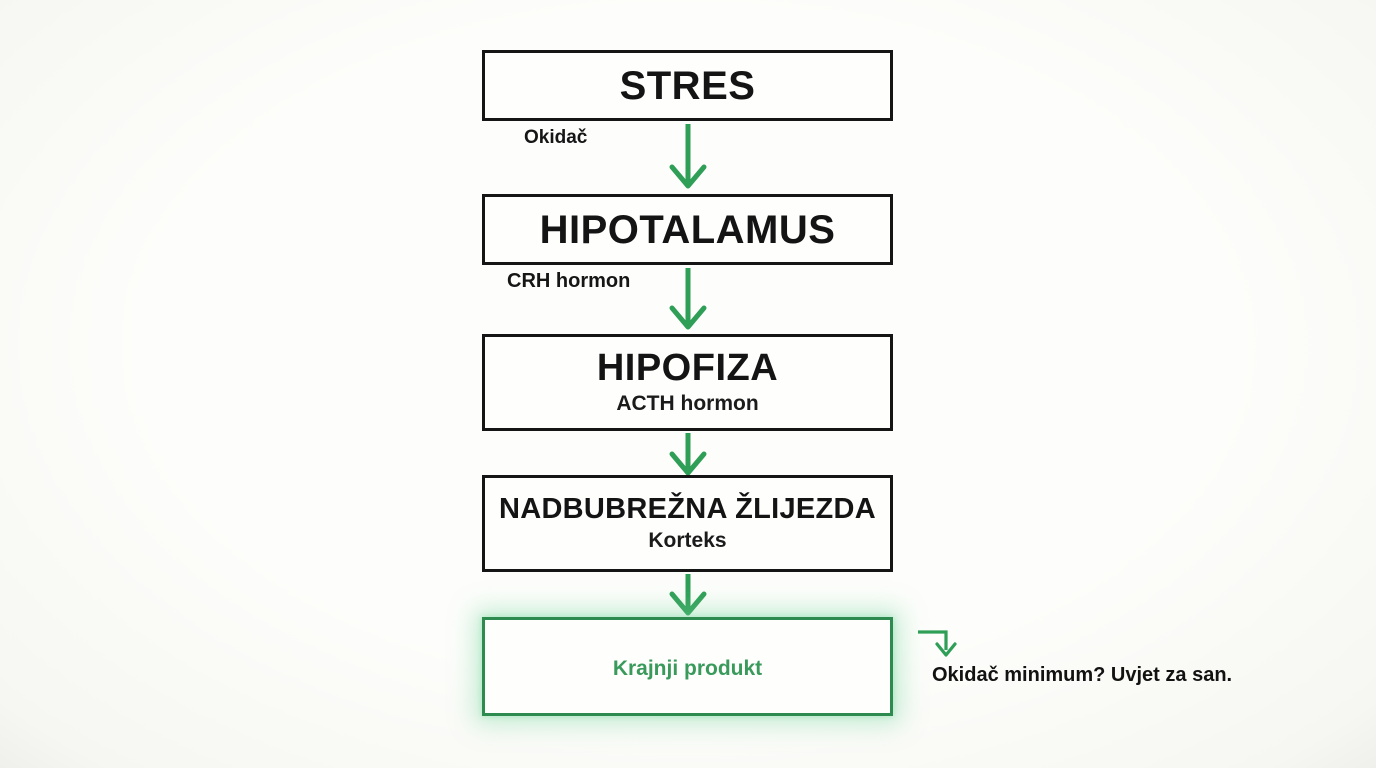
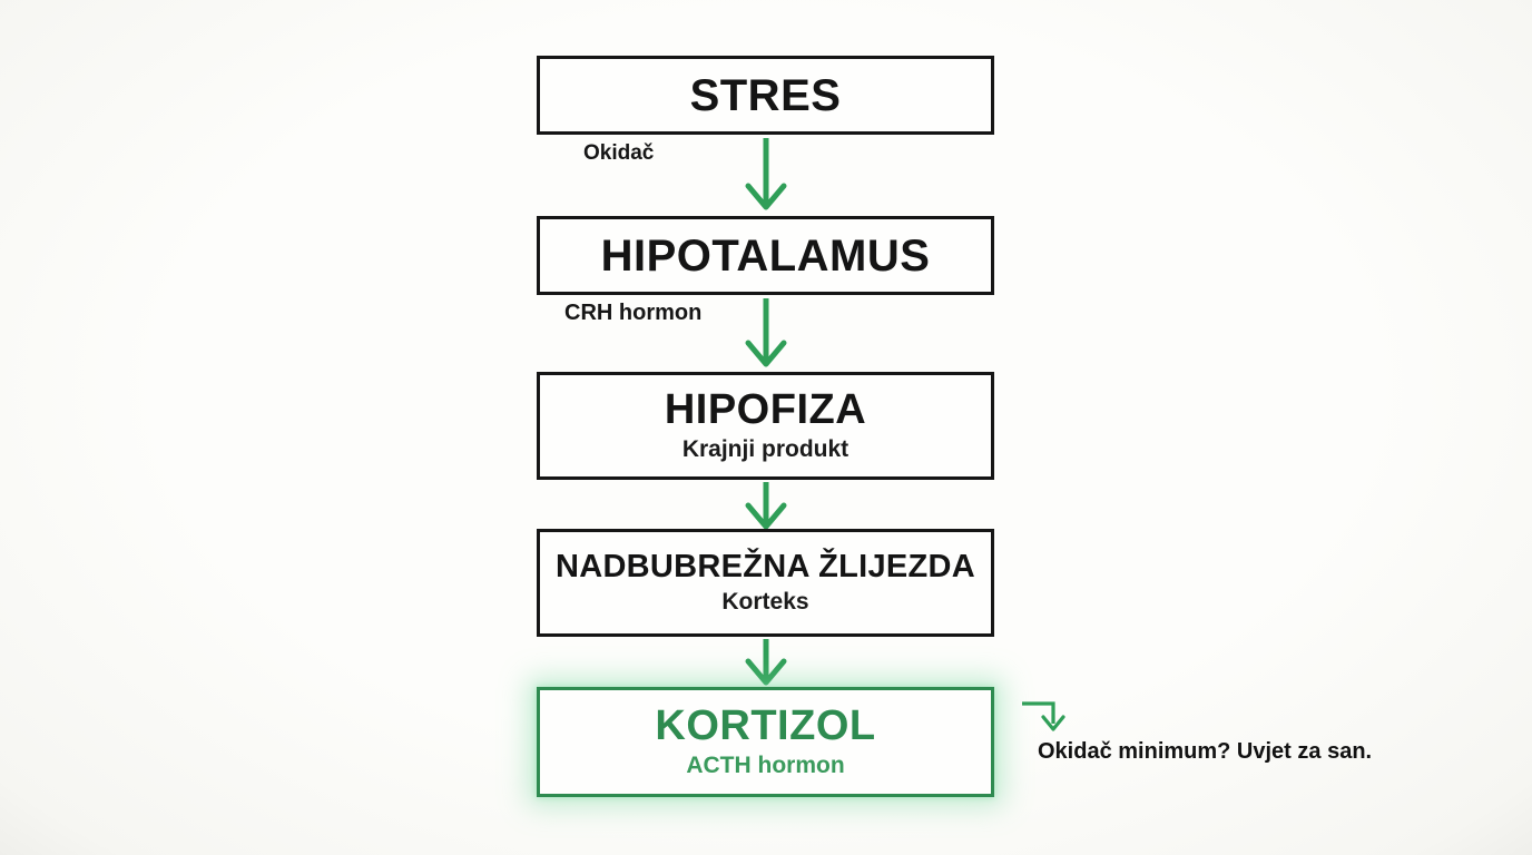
  STRES
  Okidač
  HIPOTALAMUS
  CRH hormon
  HIPOFIZA
- ACTH hormon
+ Krajnji produkt
  NADBUBREŽNA ŽLIJEZDA
  Korteks
+ KORTIZOL
- Krajnji produkt
+ ACTH hormon
  Okidač minimum? Uvjet za san.
